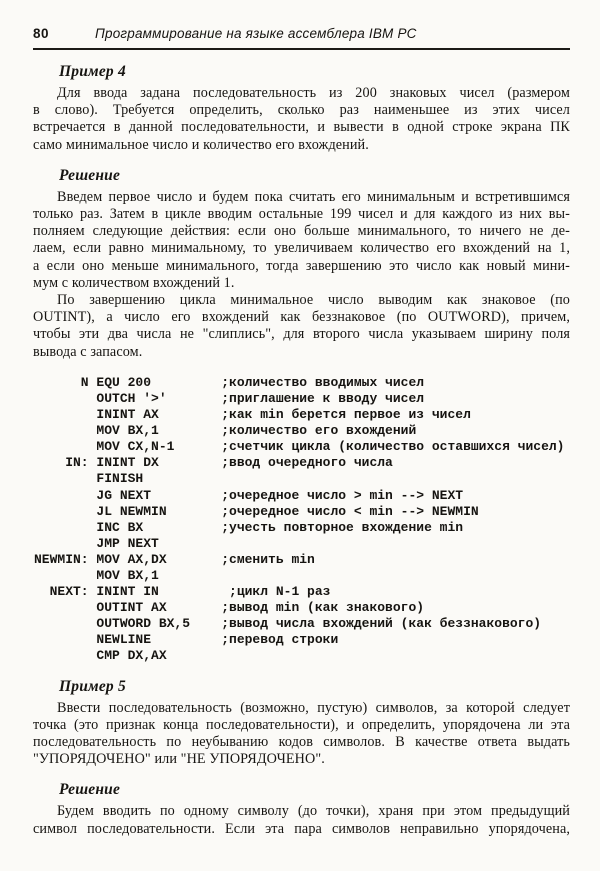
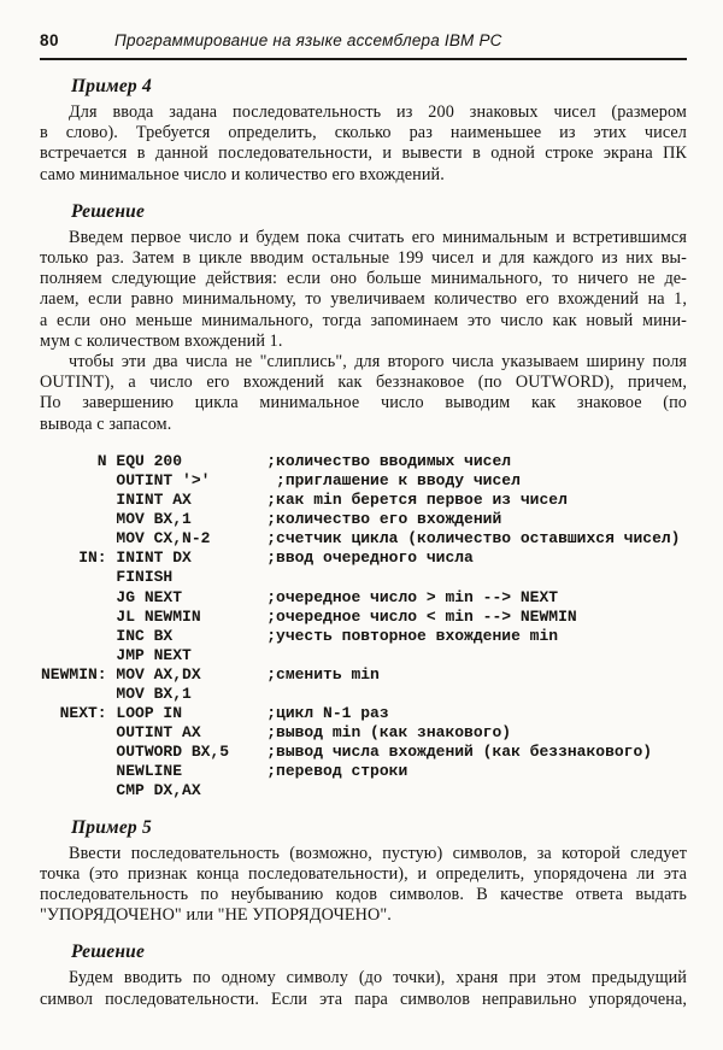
  80
  Программирование на языке ассемблера IBM PC
  Пример 4
  Для ввода задана последовательность из 200 знаковых чисел (размером
  в слово). Требуется определить, сколько раз наименьшее из этих чисел
  встречается в данной последовательности, и вывести в одной строке экрана ПК
  само минимальное число и количество его вхождений.
  Решение
  Введем первое число и будем пока считать его минимальным и встретившимся
  только раз. Затем в цикле вводим остальные 199 чисел и для каждого из них вы-
  полняем следующие действия: если оно больше минимального, то ничего не де-
  лаем, если равно минимальному, то увеличиваем количество его вхождений на 1,
- а если оно меньше минимального, тогда завершению это число как новый мини-
+ а если оно меньше минимального, тогда запоминаем это число как новый мини-
  мум с количеством вхождений 1.
- По завершению цикла минимальное число выводим как знаковое (по
+ чтобы эти два числа не "слиплись", для второго числа указываем ширину поля
  OUTINT), а число его вхождений как беззнаковое (по OUTWORD), причем,
- чтобы эти два числа не "слиплись", для второго числа указываем ширину поля
+ По завершению цикла минимальное число выводим как знаковое (по
  вывода с запасом.
  N EQU 200 ;количество вводимых чисел
- OUTCH '>' ;приглашение к вводу чисел
+ OUTINT '>' ;приглашение к вводу чисел
  ININT AX ;как min берется первое из чисел
  MOV BX,1 ;количество его вхождений
- MOV CX,N-1 ;счетчик цикла (количество оставшихся чисел)
+ MOV CX,N-2 ;счетчик цикла (количество оставшихся чисел)
  IN: ININT DX ;ввод очередного числа
  FINISH
  JG NEXT ;очередное число > min --> NEXT
  JL NEWMIN ;очередное число < min --> NEWMIN
  INC BX ;учесть повторное вхождение min
  JMP NEXT
  NEWMIN: MOV AX,DX ;сменить min
  MOV BX,1
- NEXT: ININT IN ;цикл N-1 раз
+ NEXT: LOOP IN ;цикл N-1 раз
  OUTINT AX ;вывод min (как знакового)
  OUTWORD BX,5 ;вывод числа вхождений (как беззнакового)
  NEWLINE ;перевод строки
  CMP DX,AX
  Пример 5
  Ввести последовательность (возможно, пустую) символов, за которой следует
  точка (это признак конца последовательности), и определить, упорядочена ли эта
  последовательность по неубыванию кодов символов. В качестве ответа выдать
  "УПОРЯДОЧЕНО" или "НЕ УПОРЯДОЧЕНО".
  Решение
  Будем вводить по одному символу (до точки), храня при этом предыдущий
  символ последовательности. Если эта пара символов неправильно упорядочена,
